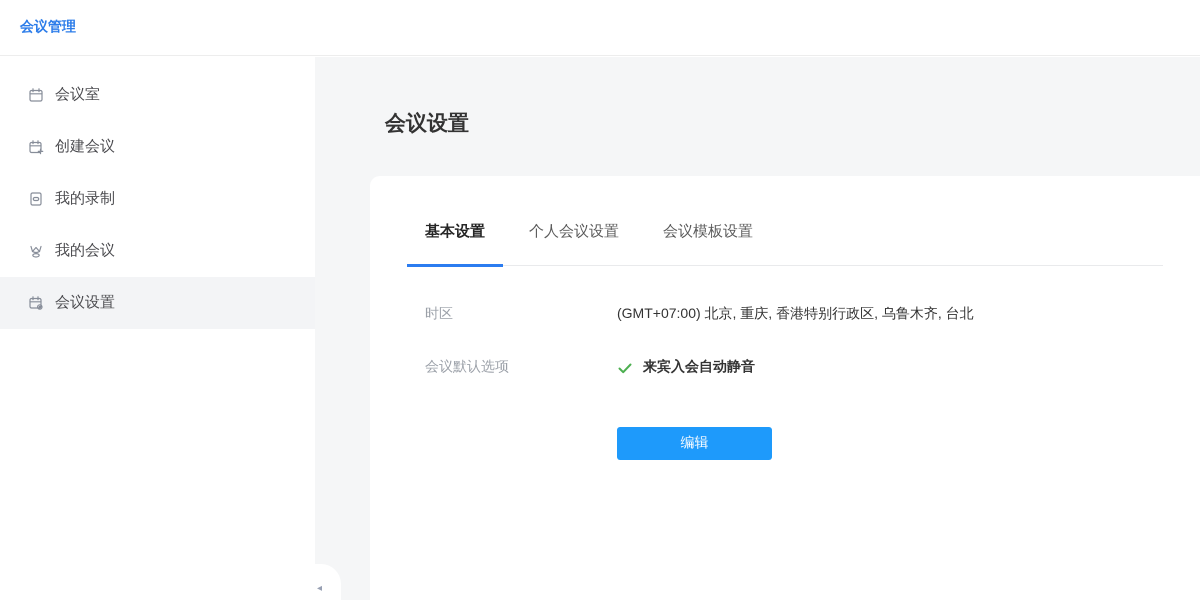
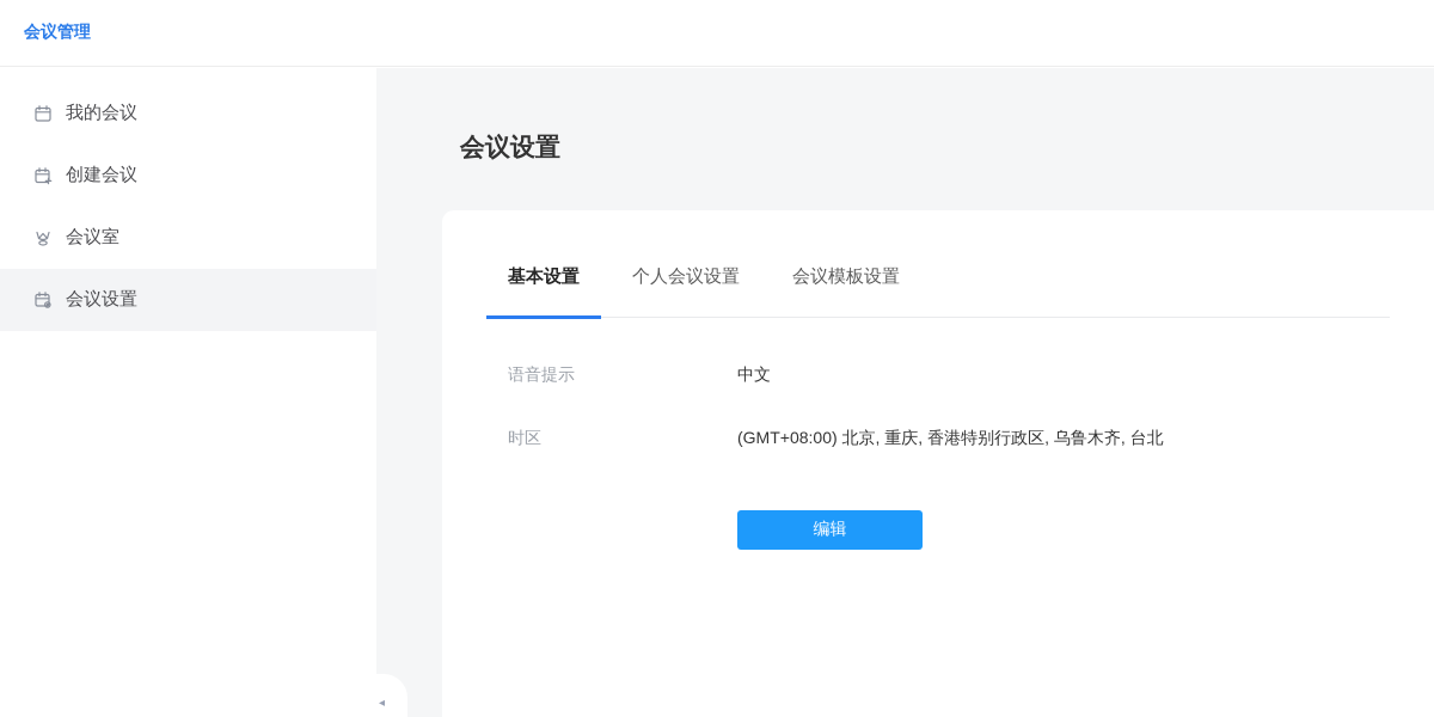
  会议管理
- 会议室
+ 我的会议
  创建会议
- 我的录制
- 我的会议
+ 会议室
  会议设置
  ◂
  会议设置
  基本设置
  个人会议设置
  会议模板设置
+ 语音提示
+ 中文
  时区
- (GMT+07:00) 北京, 重庆, 香港特别行政区, 乌鲁木齐, 台北
+ (GMT+08:00) 北京, 重庆, 香港特别行政区, 乌鲁木齐, 台北
- 会议默认选项
- 来宾入会自动静音
  编辑
